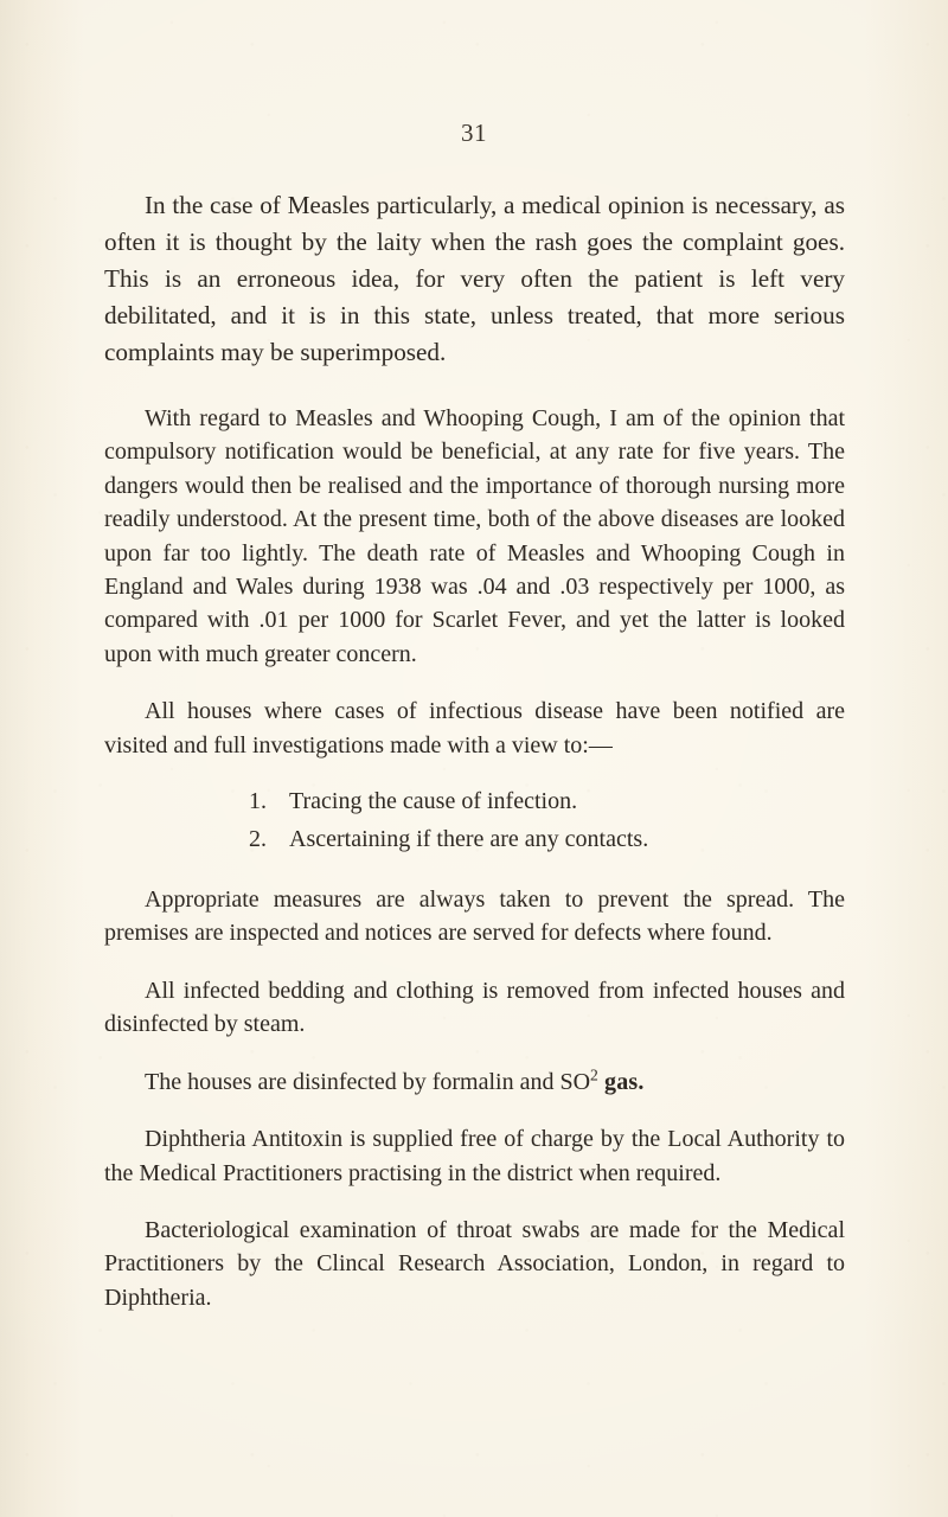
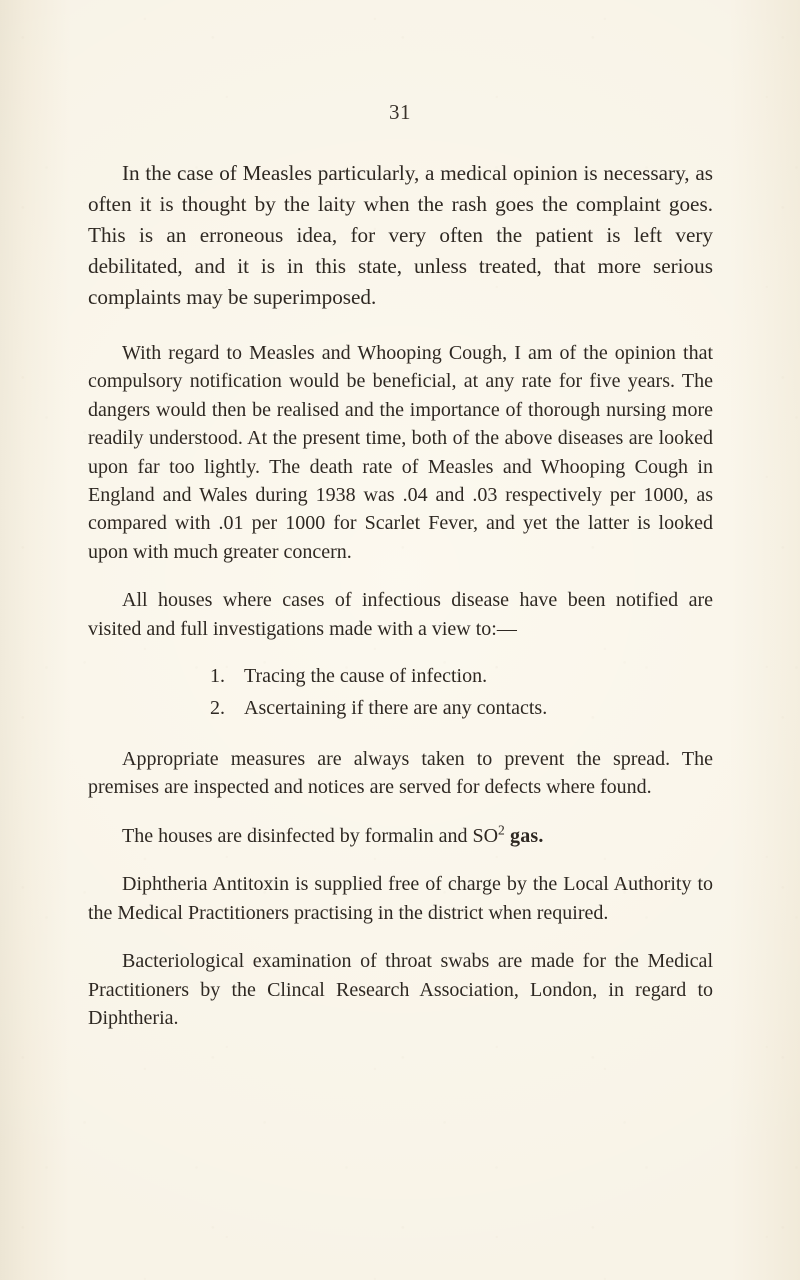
  31
  In the case of Measles particularly, a medical opinion is necessary, as often it is thought by the laity when the rash goes the complaint goes. This is an erroneous idea, for very often the patient is left very debilitated, and it is in this state, unless treated, that more serious complaints may be superimposed.
  With regard to Measles and Whooping Cough, I am of the opinion that compulsory notification would be beneficial, at any rate for five years. The dangers would then be realised and the importance of thorough nursing more readily understood. At the present time, both of the above diseases are looked upon far too lightly. The death rate of Measles and Whooping Cough in England and Wales during 1938 was .04 and .03 respectively per 1000, as compared with .01 per 1000 for Scarlet Fever, and yet the latter is looked upon with much greater concern.
  All houses where cases of infectious disease have been notified are visited and full investigations made with a view to:—
  1.
  Tracing the cause of infection.
  2.
  Ascertaining if there are any contacts.
  Appropriate measures are always taken to prevent the spread. The premises are inspected and notices are served for defects where found.
- All infected bedding and clothing is removed from infected houses and disinfected by steam.
  The houses are disinfected by formalin and SO2 gas.
  Diphtheria Antitoxin is supplied free of charge by the Local Authority to the Medical Practitioners practising in the district when required.
  Bacteriological examination of throat swabs are made for the Medical Practitioners by the Clincal Research Association, London, in regard to Diphtheria.
